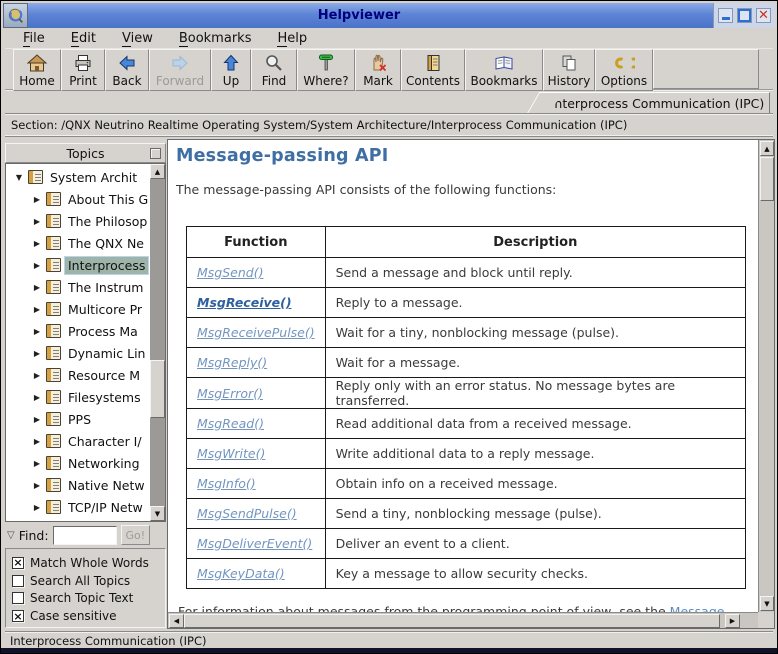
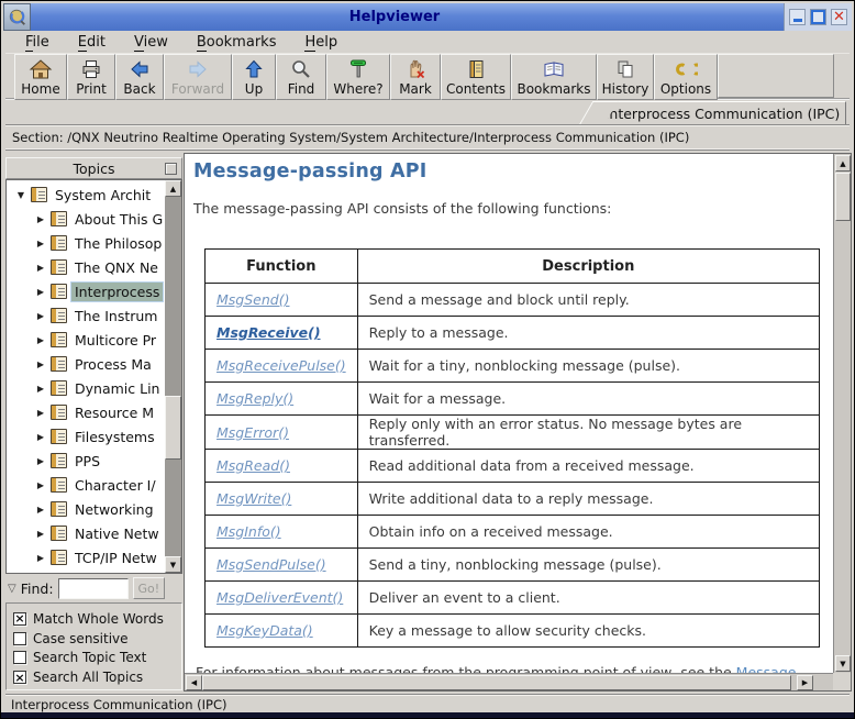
  Helpviewer
  ✕
  File
  Edit
  View
  Bookmarks
  Help
  Home
  Print
  Back
  Forward
  Up
  Find
  Where?
  Mark
  Contents
  Bookmarks
  History
  Options
  nterprocess Communication (IPC)
  Section: /QNX Neutrino Realtime Operating System/System Architecture/Interprocess Communication (IPC)
  Topics
  ▼
  System Archit
  ▶
  About This G
  ▶
  The Philosop
  ▶
  The QNX Ne
  ▶
  Interprocess
  ▶
  The Instrum
  ▶
  Multicore Pr
  ▶
  Process Ma
  ▶
  Dynamic Lin
  ▶
  Resource M
  ▶
  Filesystems
  ▶
  PPS
  ▶
  Character I/
  ▶
  Networking
  ▶
  Native Netw
  ▶
  TCP/IP Netw
  ▲
  ▼
  ▽
  Find:
  Go!
  ×
  Match Whole Words
- Search All Topics
+ Case sensitive
  Search Topic Text
  ×
- Case sensitive
+ Search All Topics
  Message-passing API
  The message-passing API consists of the following functions:
  Function	Description
  MsgSend()	Send a message and block until reply.
  MsgReceive()	Reply to a message.
  MsgReceivePulse()	Wait for a tiny, nonblocking message (pulse).
  MsgReply()	Wait for a message.
  MsgError()	Reply only with an error status. No message bytes are transferred.
  MsgRead()	Read additional data from a received message.
  MsgWrite()	Write additional data to a reply message.
  MsgInfo()	Obtain info on a received message.
  MsgSendPulse()	Send a tiny, nonblocking message (pulse).
  MsgDeliverEvent()	Deliver an event to a client.
  MsgKeyData()	Key a message to allow security checks.
  ▲
  ▼
  ◀
  ▶
  Interprocess Communication (IPC)
